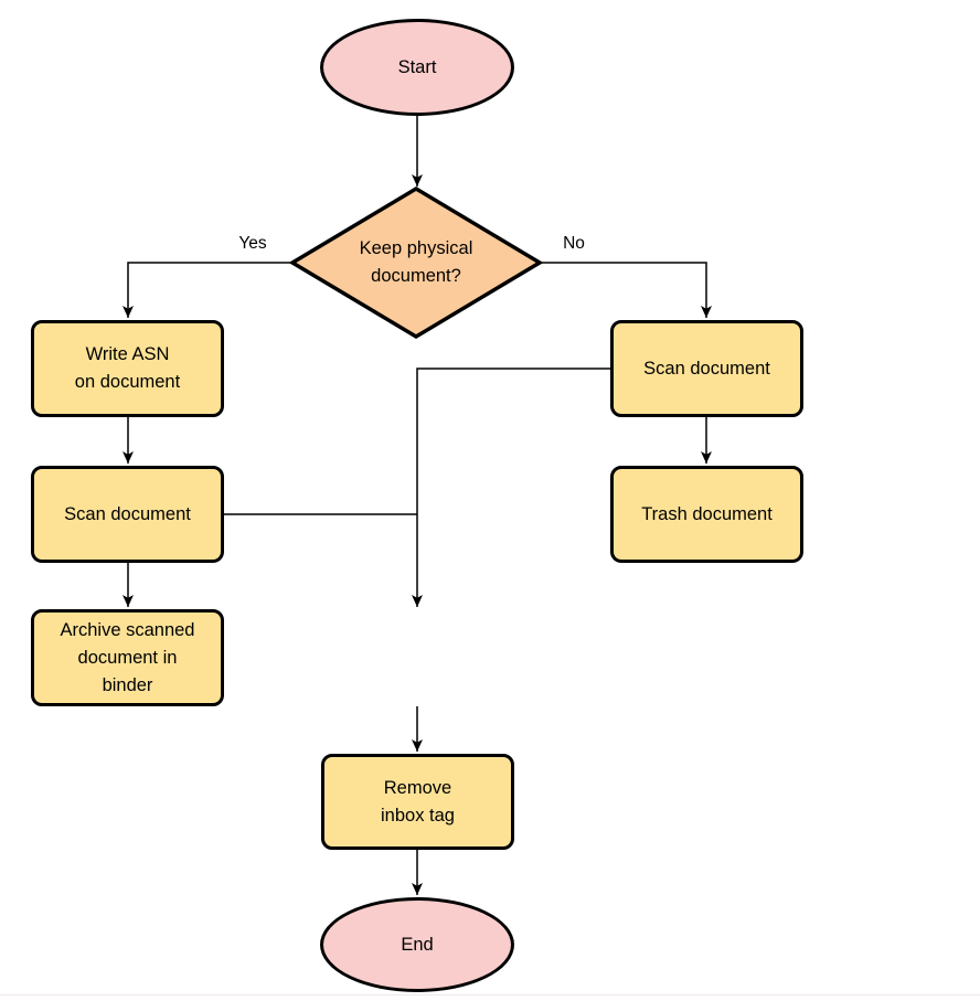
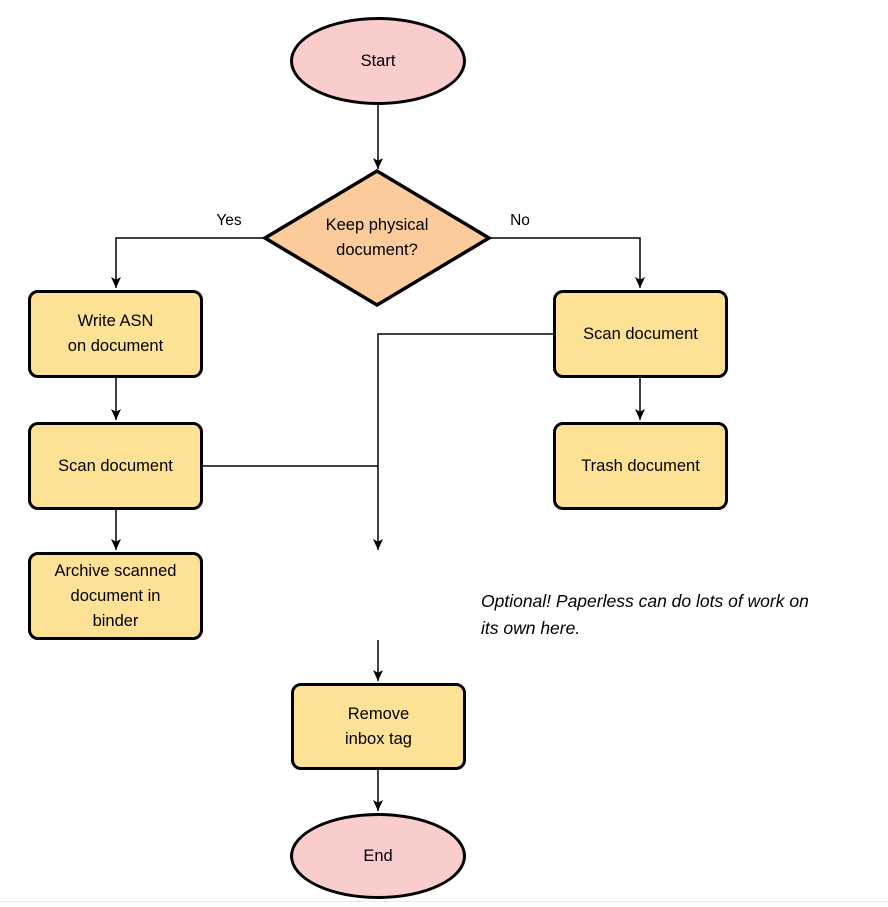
  Start
  Keep physical
  document?
  Yes
  No
  Write ASN
  on document
  Scan document
  Archive scanned
  document in
  binder
  Scan document
  Trash document
+ Optional! Paperless can do lots of work on
+ its own here.
  Remove
  inbox tag
  End
